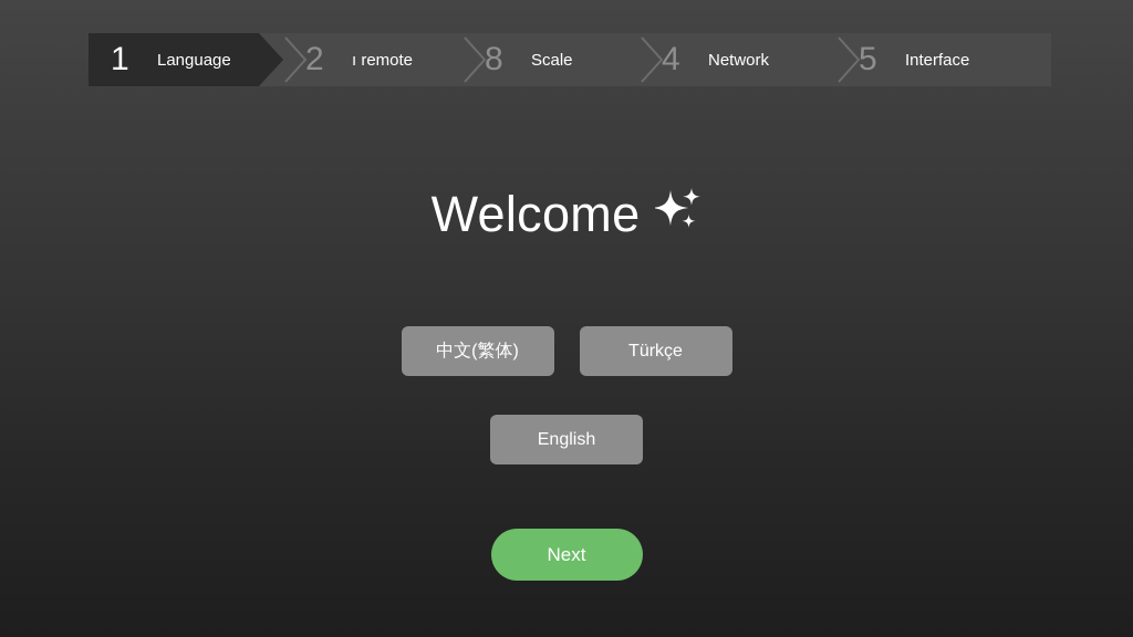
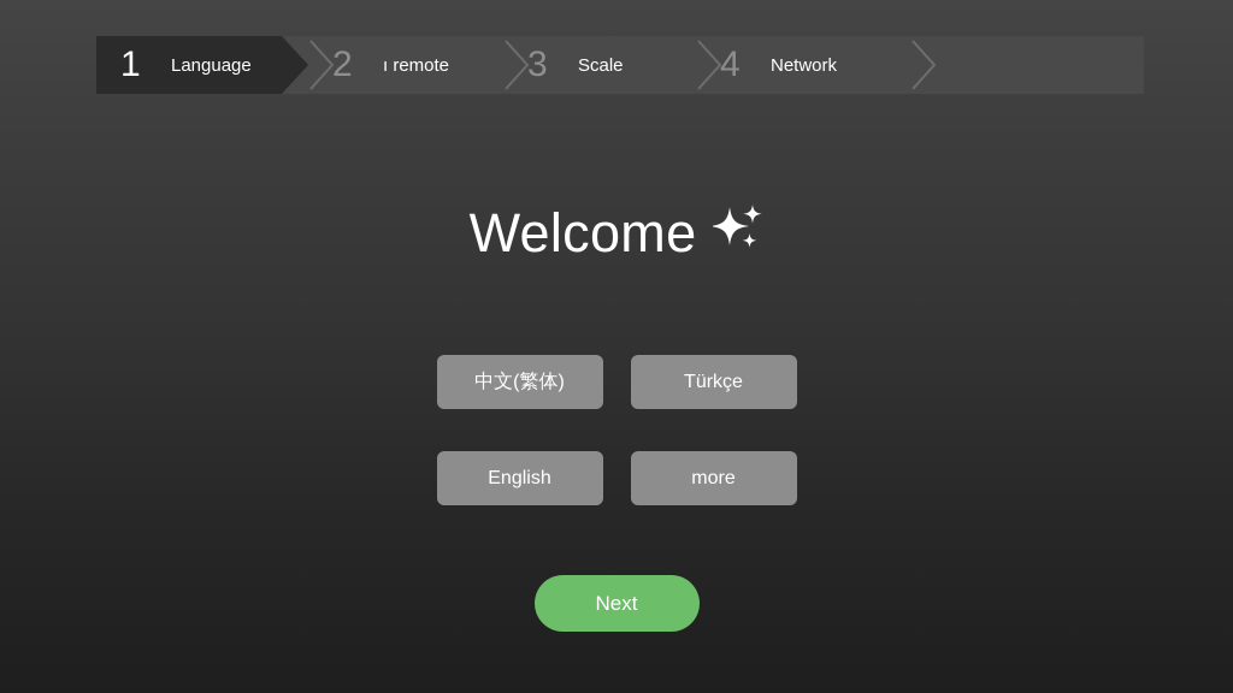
  1
  Language
  2
  ı remote
- 8
+ 3
  Scale
  4
  Network
- 5
- Interface
  Welcome
  中文(繁体)
  Türkçe
  English
+ more
  Next
